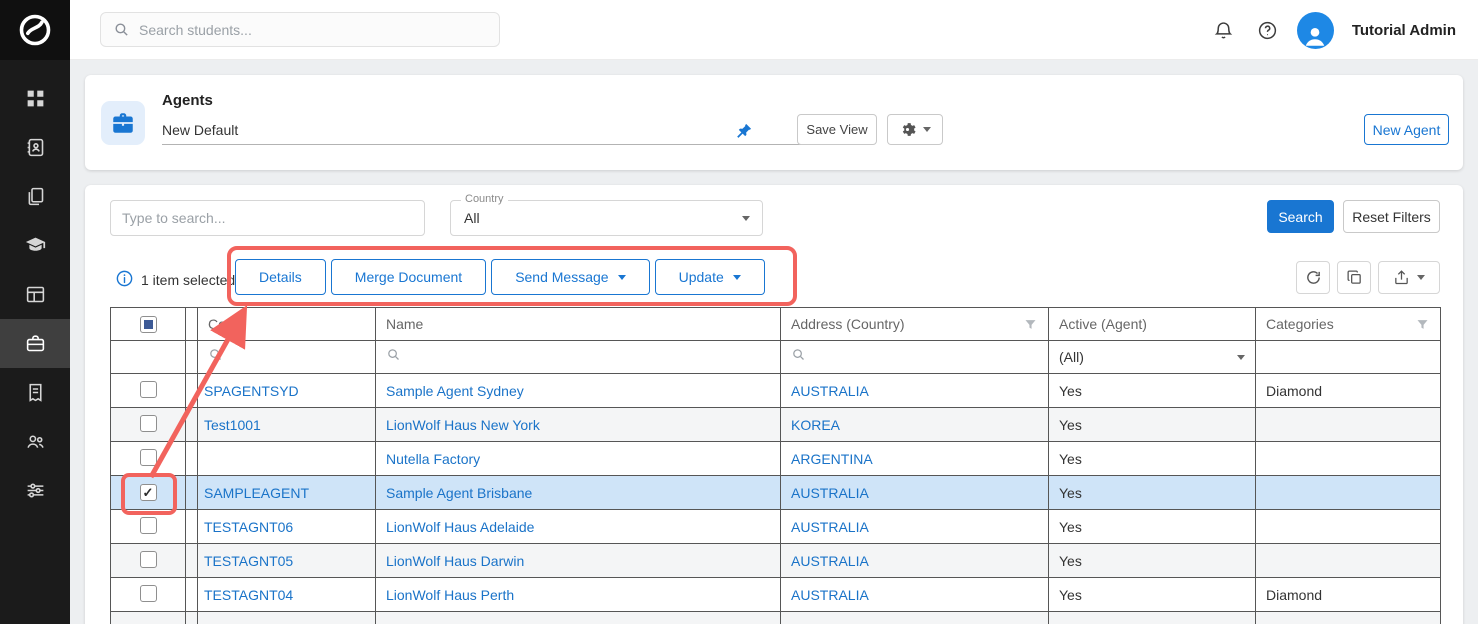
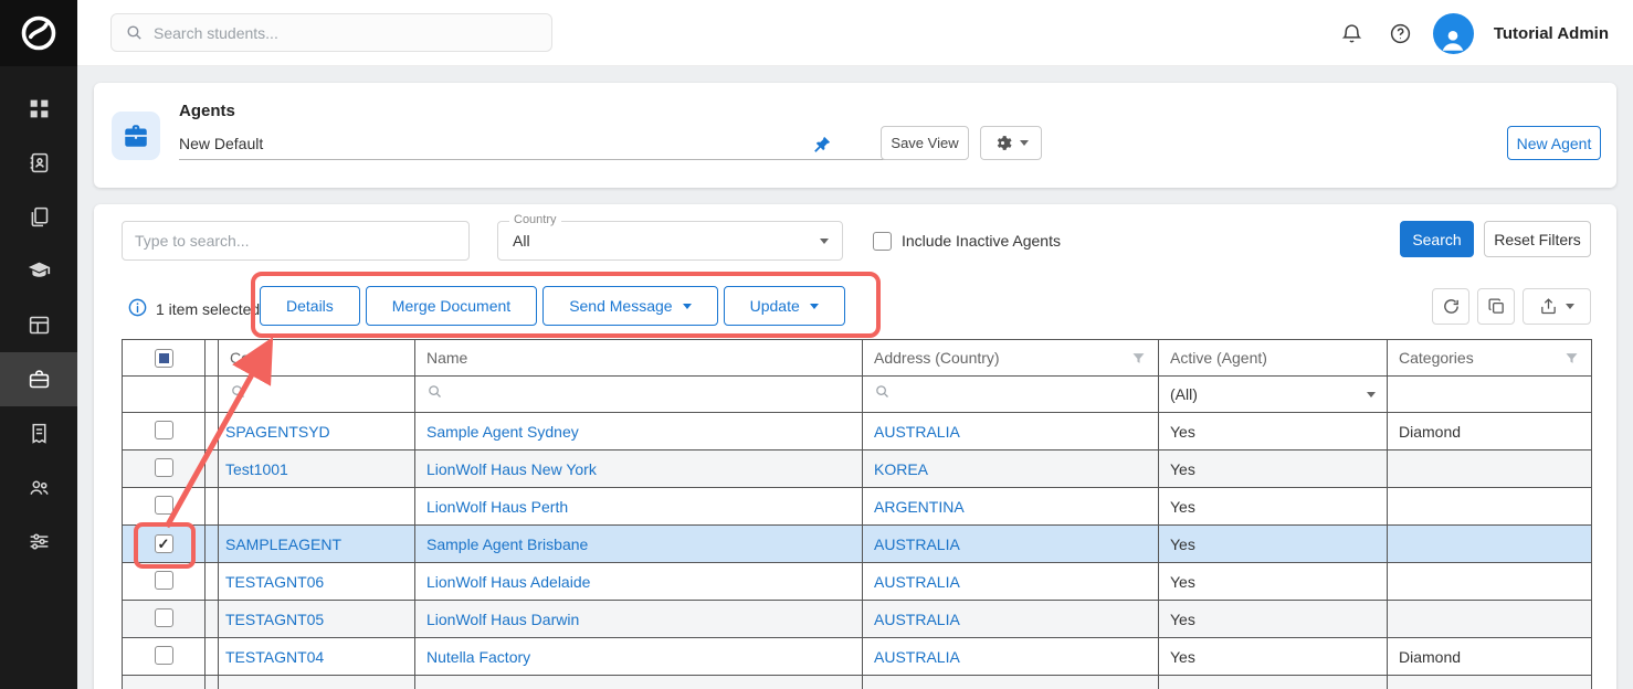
  Search students...
  Tutorial Admin
  Agents
  New Default
  Save View
  New Agent
  Type to search...
  Country
  All
+ Include Inactive Agents
  Search
  Reset Filters
  1 item selected
  Details
  Merge Document
  Send Message
  Update
  		Cod	Name	Address (Country)	Active (Agent)	Categories
  					(All)
  		SPAGENTSYD	Sample Agent Sydney	AUSTRALIA	Yes	Diamond
  		Test1001	LionWolf Haus New York	KOREA	Yes
- 			Nutella Factory	ARGENTINA	Yes
+ 			LionWolf Haus Perth	ARGENTINA	Yes
  		SAMPLEAGENT	Sample Agent Brisbane	AUSTRALIA	Yes
  		TESTAGNT06	LionWolf Haus Adelaide	AUSTRALIA	Yes
  		TESTAGNT05	LionWolf Haus Darwin	AUSTRALIA	Yes
- 		TESTAGNT04	LionWolf Haus Perth	AUSTRALIA	Yes	Diamond
+ 		TESTAGNT04	Nutella Factory	AUSTRALIA	Yes	Diamond
